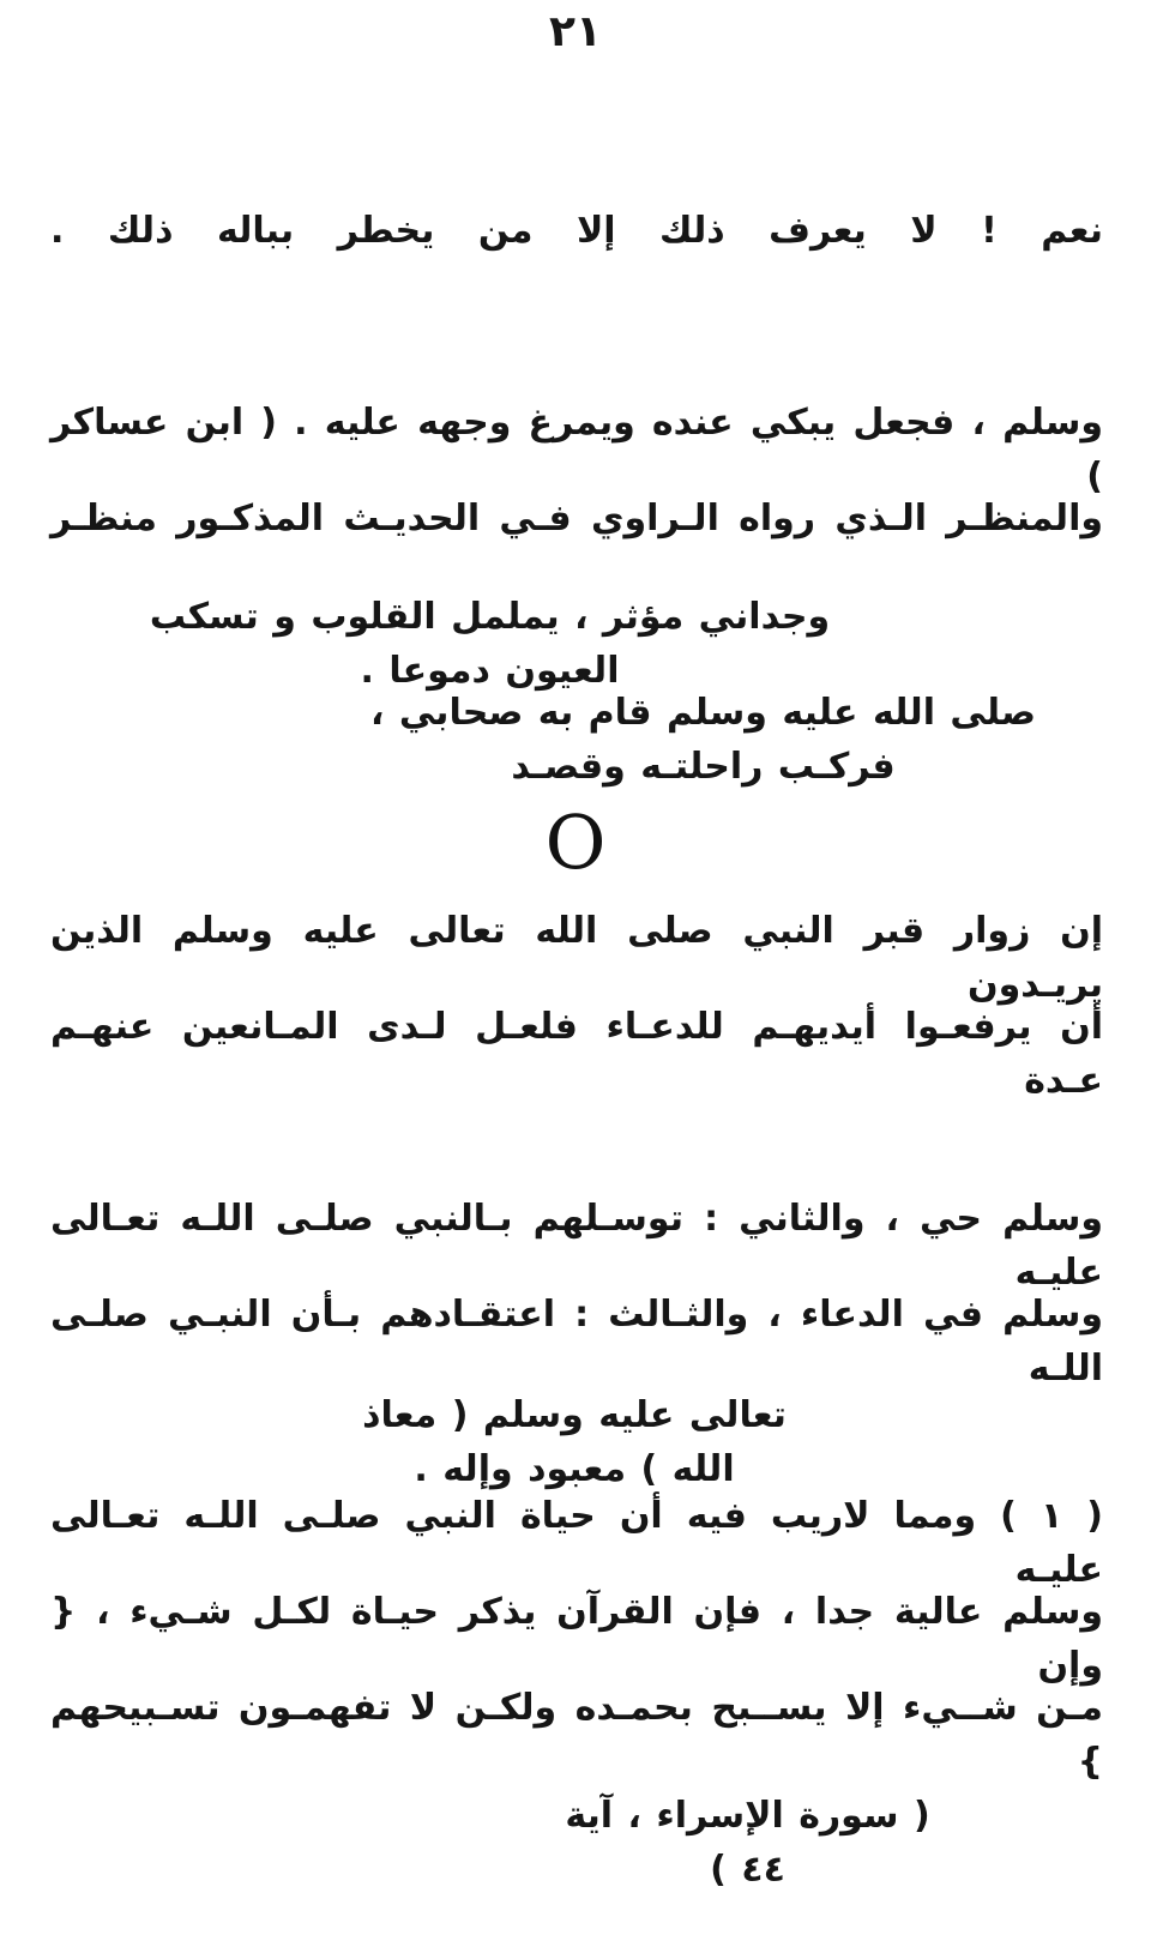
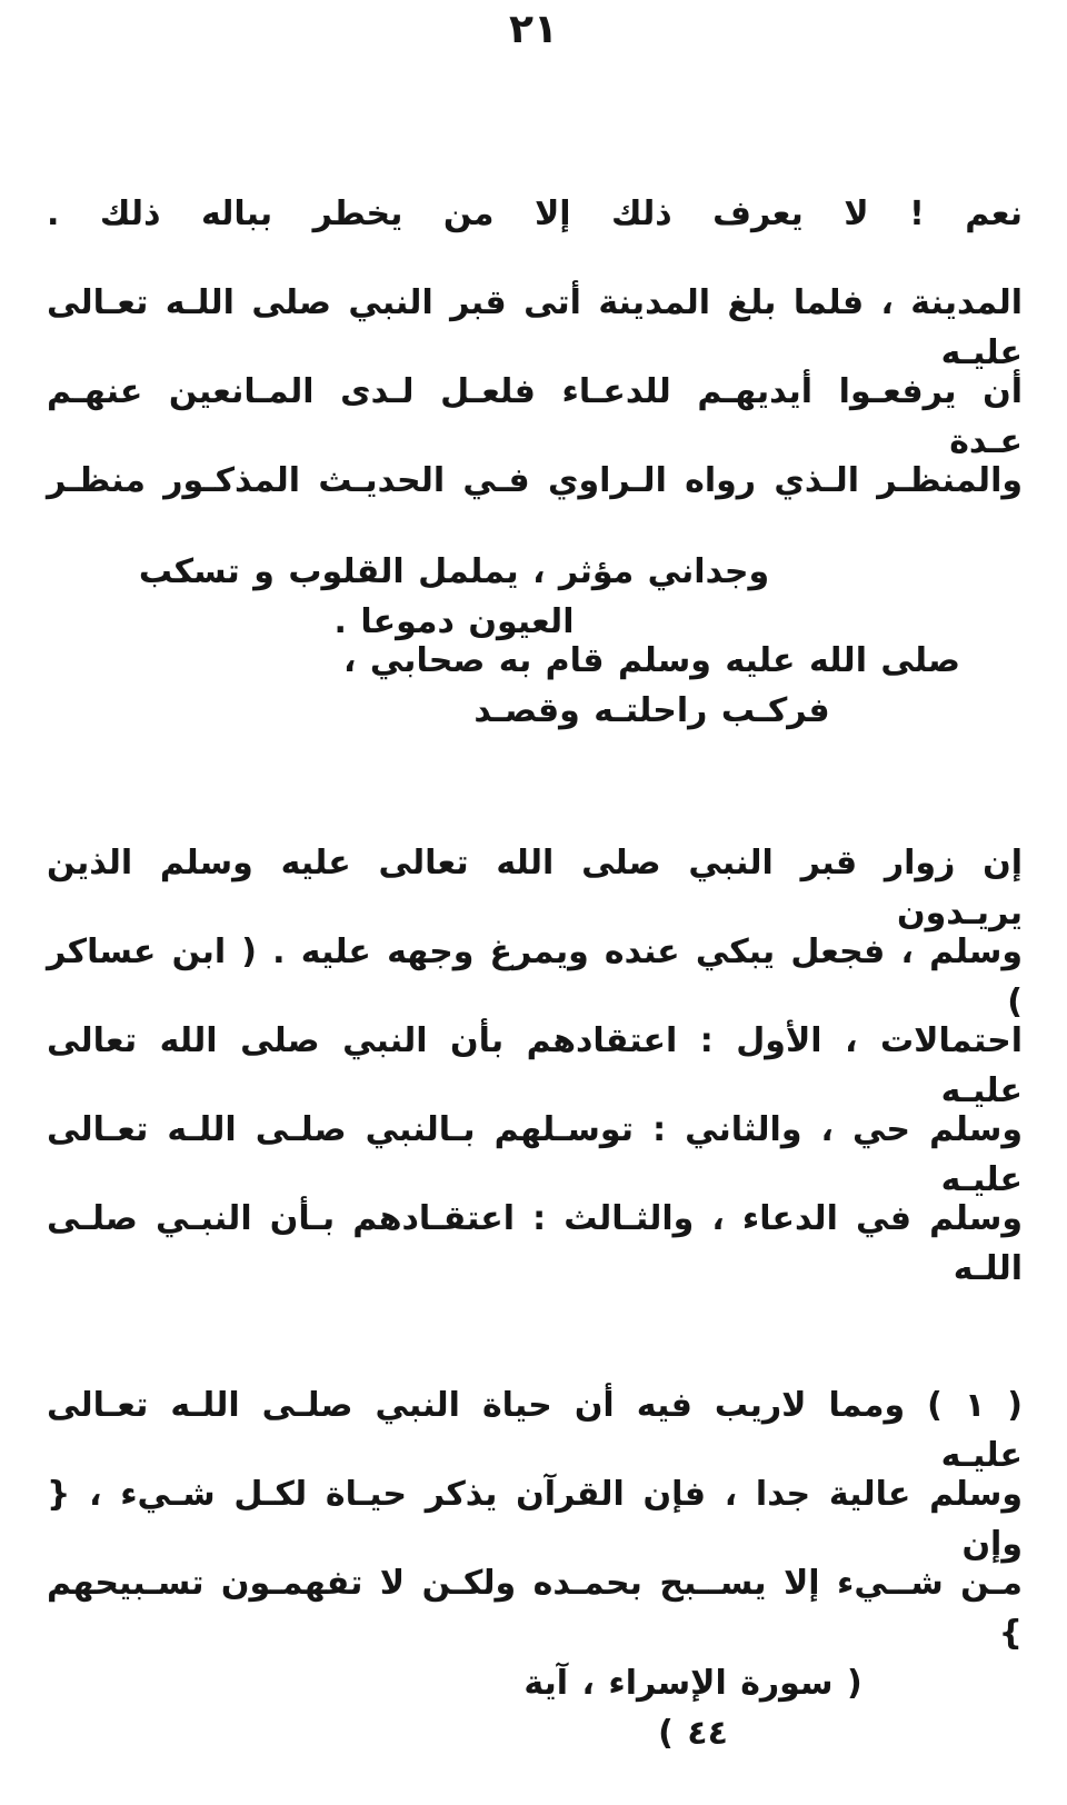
  ٢١
  نعم ! لا يعرف ذلك إلا من يخطر بباله ذلك .
+ المدينة ، فلما بلغ المدينة أتى قبر النبي صلى اللـه تعـالى عليـه
- وسلم ، فجعل يبكي عنده ويمرغ وجهه عليه . ( ابن عساكر )
+ أن يرفعـوا أيديهـم للدعـاء فلعـل لـدى المـانعين عنهـم عـدة
  والمنظـر الـذي رواه الـراوي فـي الحديـث المذكـور منظـر
  وجداني مؤثر ، يململ القلوب و تسكب العيون دموعا .
  صلى الله عليه وسلم قام به صحابي ، فركـب راحلتـه وقصـد
- O
  إن زوار قبر النبي صلى الله تعالى عليه وسلم الذين يريـدون
- أن يرفعـوا أيديهـم للدعـاء فلعـل لـدى المـانعين عنهـم عـدة
+ وسلم ، فجعل يبكي عنده ويمرغ وجهه عليه . ( ابن عساكر )
+ احتمالات ، الأول : اعتقادهم بأن النبي صلى الله تعالى عليـه
  وسلم حي ، والثاني : توسـلهم بـالنبي صلـى اللـه تعـالى عليـه
  وسلم في الدعاء ، والثـالث : اعتقـادهم بـأن النبـي صلـى اللـه
- تعالى عليه وسلم ( معاذ الله ) معبود وإله .
  ( ١ ) ومما لاريب فيه أن حياة النبي صلـى اللـه تعـالى عليـه
  وسلم عالية جدا ، فإن القرآن يذكر حيـاة لكـل شـيء ، { وإن
  مـن شــيء إلا يســبح بحمـده ولكـن لا تفهمـون تسـبيحهم }
  ( سورة الإسراء ، آية ٤٤ )
